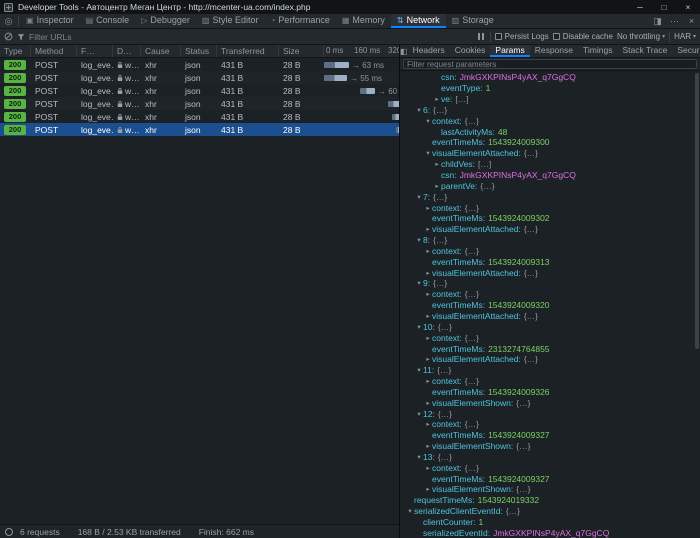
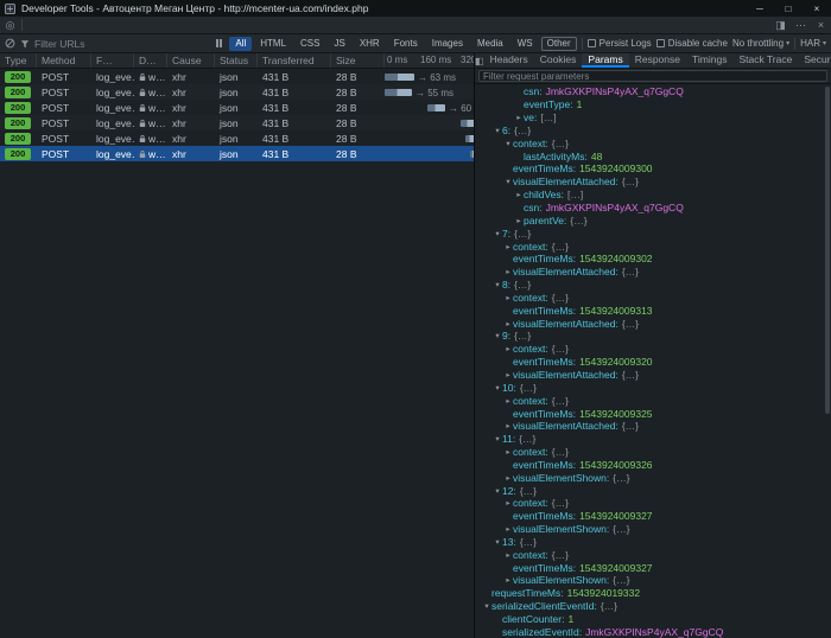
  Developer Tools - Автоцентр Меган Центр - http://mcenter-ua.com/index.php
  ─
  □
  ×
  ◎
- ▣
- Inspector
- ▤
- Console
- ▷
- Debugger
- ▨
- Style Editor
- ◔
- Performance
- ▦
- Memory
- ⇅
- Network
- ▥
- Storage
  ◨
  ⋯
  ×
  Filter URLs
+ All
+ HTML
+ CSS
+ JS
+ XHR
+ Fonts
+ Images
+ Media
+ WS
+ Other
  Persist Logs
  Disable cache
  No throttling
  HAR
  Type
  Method
  F…
  D…
  Cause
  Status
  Transferred
  Size
  0 ms
  160 ms
  200
  POST
  log_eve
  w…
  xhr
  json
  431 B
  28 B
  → 63 ms
  200
  POST
  log_eve
  w…
  xhr
  json
  431 B
  28 B
  → 55 ms
  200
  POST
  log_eve
  w…
  xhr
  json
  431 B
  28 B
  200
  POST
  log_eve
  w…
  xhr
  json
  431 B
  28 B
  200
  POST
  log_eve
  w…
  xhr
  json
  431 B
  28 B
  200
  POST
  log_eve
  w…
  xhr
  json
  431 B
  28 B
- 6 requests
- 168 B / 2.53 KB transferred
- Finish: 662 ms
  ◧
  Headers
  Cookies
  Params
  Response
  Timings
  Stack Trace
  Filter request parameters
  csn:
  JmkGXKPINsP4yAX_q7GgCQ
  eventType:
  1
  ve:
  […]
  6:
  {…}
  context:
  {…}
  lastActivityMs:
  48
  eventTimeMs:
  1543924009300
  visualElementAttached:
  {…}
  childVes:
  […]
  csn:
  JmkGXKPINsP4yAX_q7GgCQ
  parentVe:
  {…}
  7:
  {…}
  context:
  {…}
  eventTimeMs:
  1543924009302
  visualElementAttached:
  {…}
  8:
  {…}
  context:
  {…}
  eventTimeMs:
  1543924009313
  visualElementAttached:
  {…}
  9:
  {…}
  context:
  {…}
  eventTimeMs:
  1543924009320
  visualElementAttached:
  {…}
  10:
  {…}
  context:
  {…}
  eventTimeMs:
- 2313274764855
+ 1543924009325
  visualElementAttached:
  {…}
  11:
  {…}
  context:
  {…}
  eventTimeMs:
  1543924009326
  visualElementShown:
  {…}
  12:
  {…}
  context:
  {…}
  eventTimeMs:
  1543924009327
  visualElementShown:
  {…}
  13:
  {…}
  context:
  {…}
  eventTimeMs:
  1543924009327
  visualElementShown:
  {…}
  requestTimeMs:
  1543924019332
  serializedClientEventId:
  {…}
  clientCounter:
  1
  serializedEventId:
  JmkGXKPINsP4yAX_q7GgCQ
